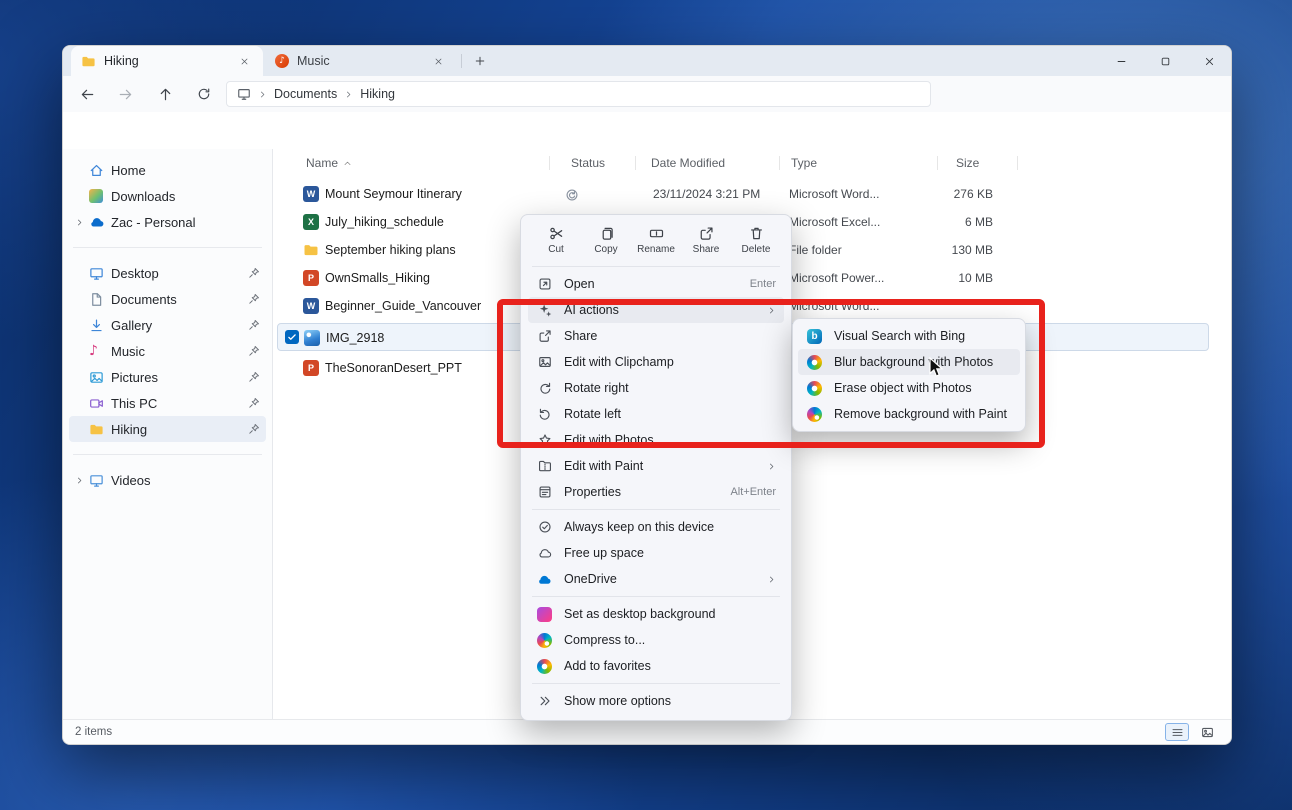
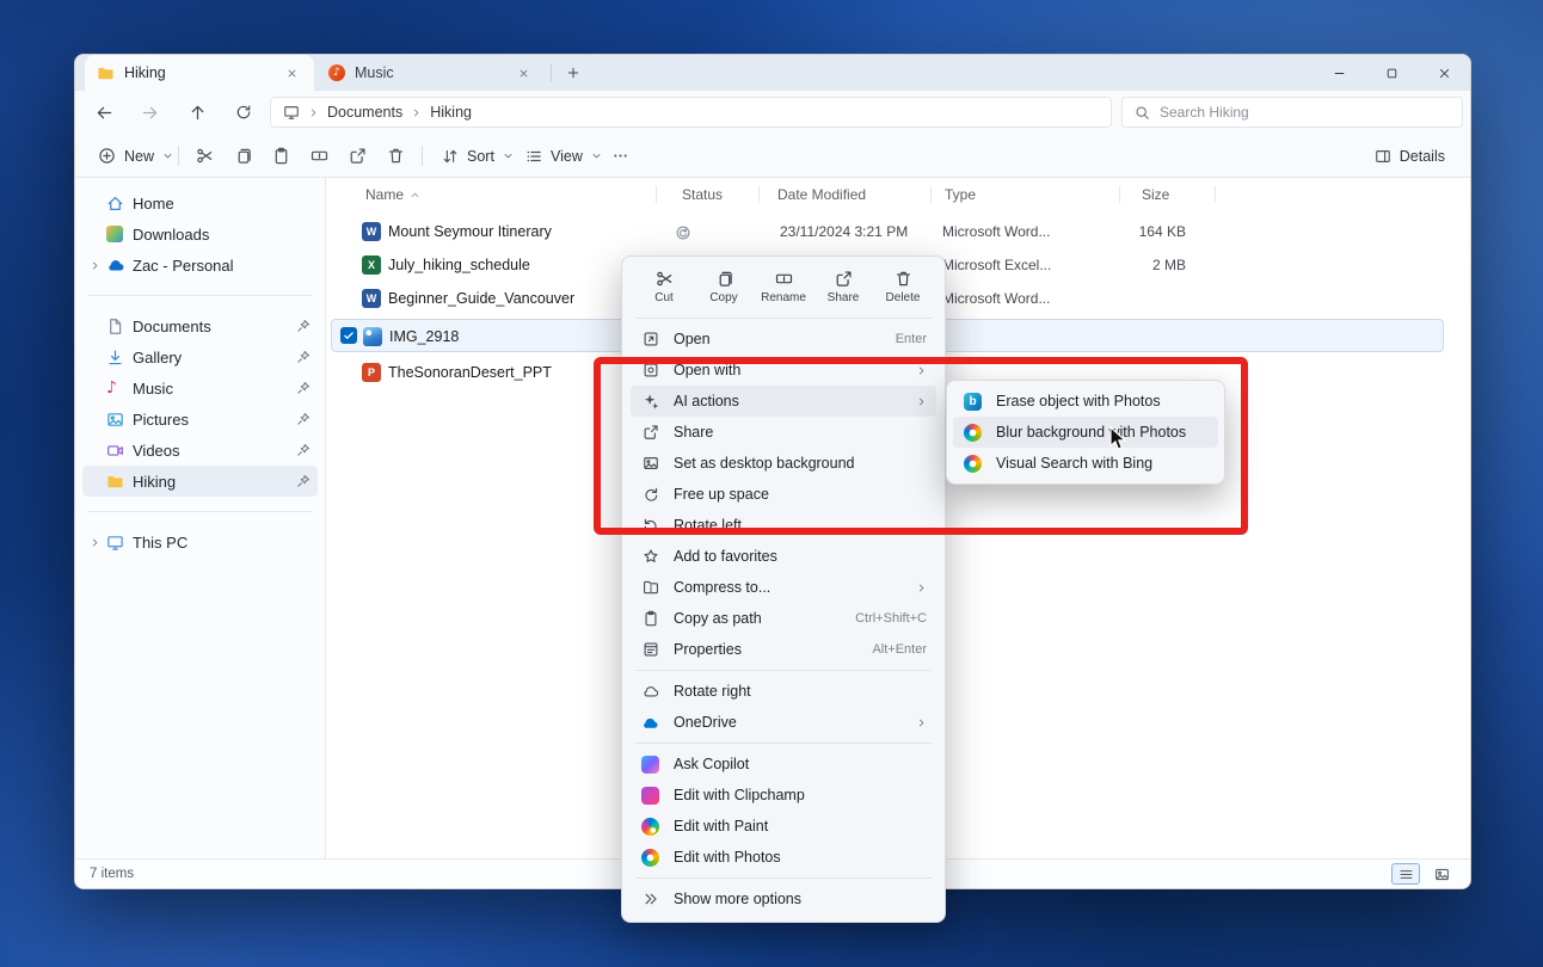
  Hiking
  ♪
  Music
  Documents
  Hiking
+ Search Hiking
+ New
+ Sort
+ View
+ Details
  Home
  Downloads
  Zac - Personal
- Desktop
  Documents
  Gallery
  ♪
  Music
  Pictures
- This PC
+ Videos
  Hiking
- Videos
+ This PC
  Name
  Status
  Date Modified
  Type
  Size
  Mount Seymour Itinerary
  23/11/2024 3:21 PM
  Microsoft Word...
- 276 KB
+ 164 KB
  July_hiking_schedule
  Microsoft Excel...
- 6 MB
+ 2 MB
- September hiking plans
- File folder
- 130 MB
- OwnSmalls_Hiking
- Microsoft Power...
- 10 MB
  Beginner_Guide_Vancouver
  Microsoft Word...
  IMG_2918
  TheSonoranDesert_PPT
- 2 items
+ 7 items
  Cut
  Copy
  Rename
  Share
  Delete
  Open
  Enter
+ Open with
  AI actions
  Share
- Edit with Clipchamp
+ Set as desktop background
- Rotate right
+ Free up space
  Rotate left
- Edit with Photos
+ Add to favorites
- Edit with Paint
+ Compress to...
+ Copy as path
+ Ctrl+Shift+C
  Properties
  Alt+Enter
- Always keep on this device
- Free up space
+ Rotate right
  OneDrive
+ Ask Copilot
- Set as desktop background
+ Edit with Clipchamp
- Compress to...
+ Edit with Paint
- Add to favorites
+ Edit with Photos
  Show more options
- Visual Search with Bing
+ Erase object with Photos
  Blur backgroundith Photos
- Erase object with Photos
+ Visual Search with Bing
- Remove background with Paint
